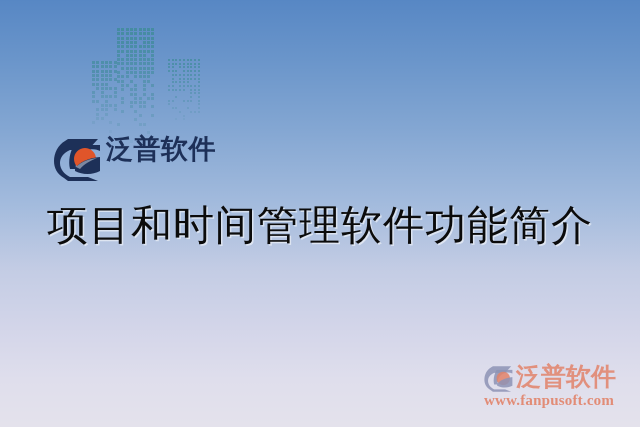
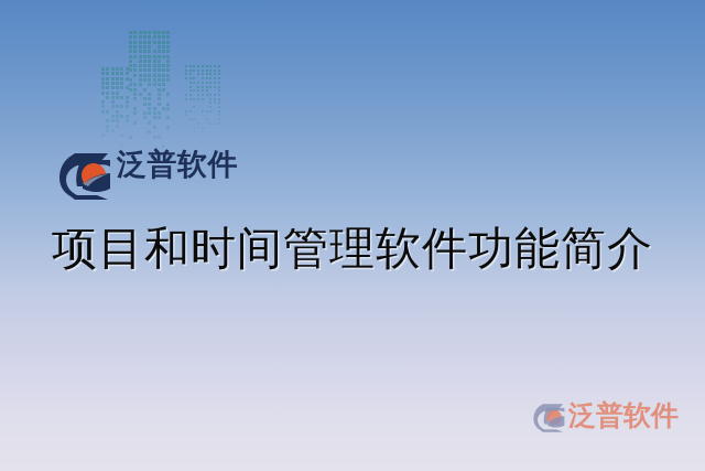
  泛普软件
  项目和时间管理软件功能简介
  泛普软件
- www.fanpusoft.com
